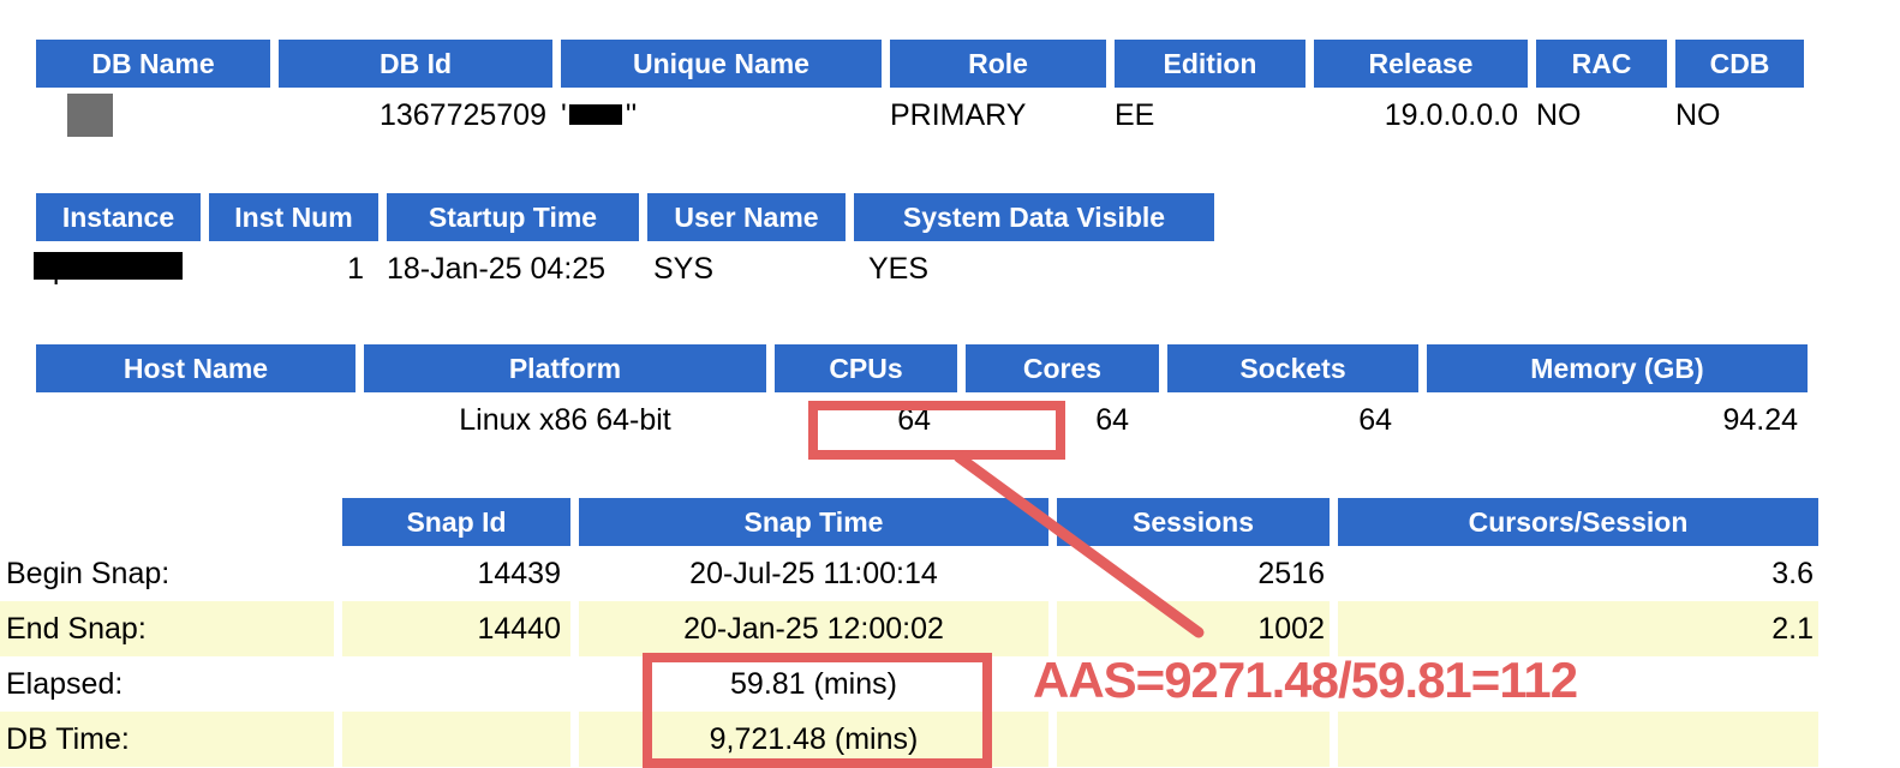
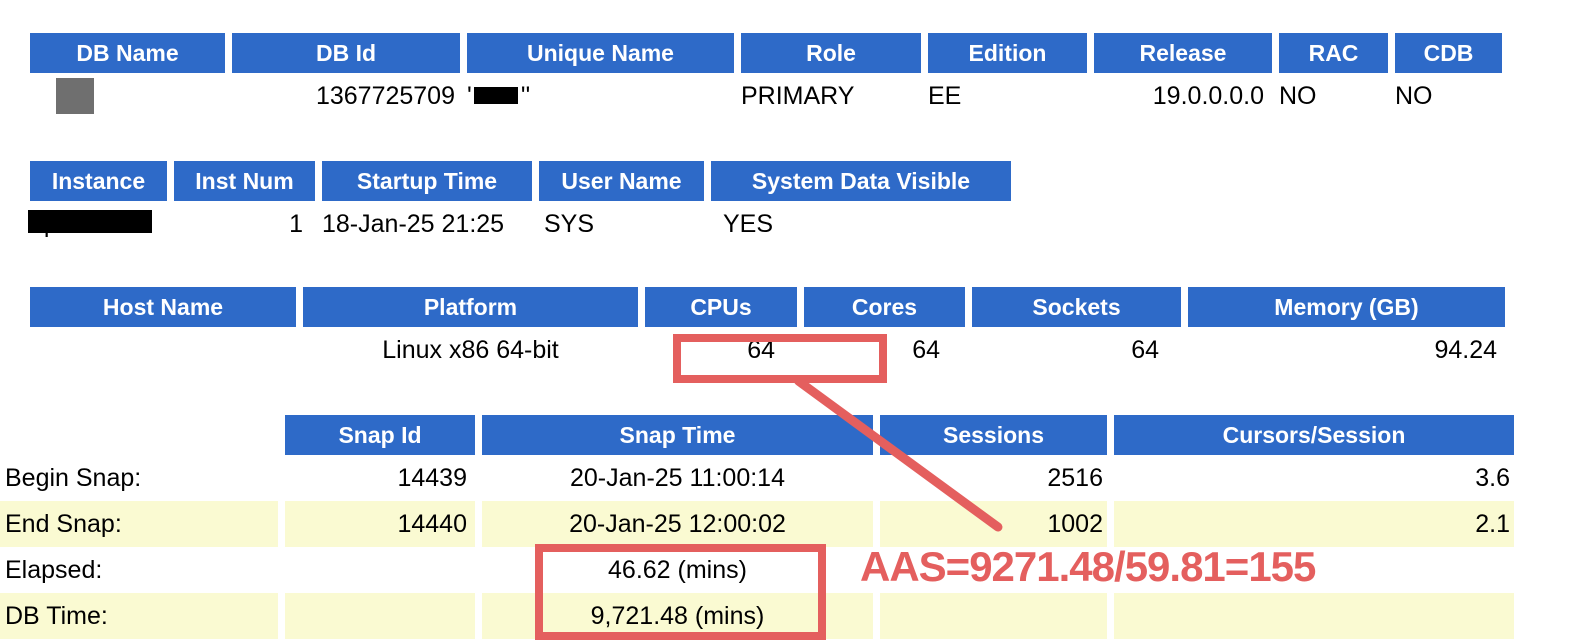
  DB Name	DB Id	Unique Name	Role	Edition	Release	RAC	CDB
  	1367725709	' ''	PRIMARY	EE	19.0.0.0.0	NO	NO
  Instance	Inst Num	Startup Time	User Name	System Data Visible
- 	1	18-Jan-25 04:25	SYS	YES
+ 	1	18-Jan-25 21:25	SYS	YES
  Host Name	Platform	CPUs	Cores	Sockets	Memory (GB)
  	Linux x86 64-bit	64	64	64	94.24
  	Snap Id	Snap Time	Sessions	Cursors/Session
- Begin Snap:	14439	20-Jul-25 11:00:14	2516	3.6
+ Begin Snap:	14439	20-Jan-25 11:00:14	2516	3.6
  End Snap:	14440	20-Jan-25 12:00:02	1002	2.1
- Elapsed:		59.81 (mins)
+ Elapsed:		46.62 (mins)
  DB Time:		9,721.48 (mins)
- AAS=9271.48/59.81=112
+ AAS=9271.48/59.81=155
